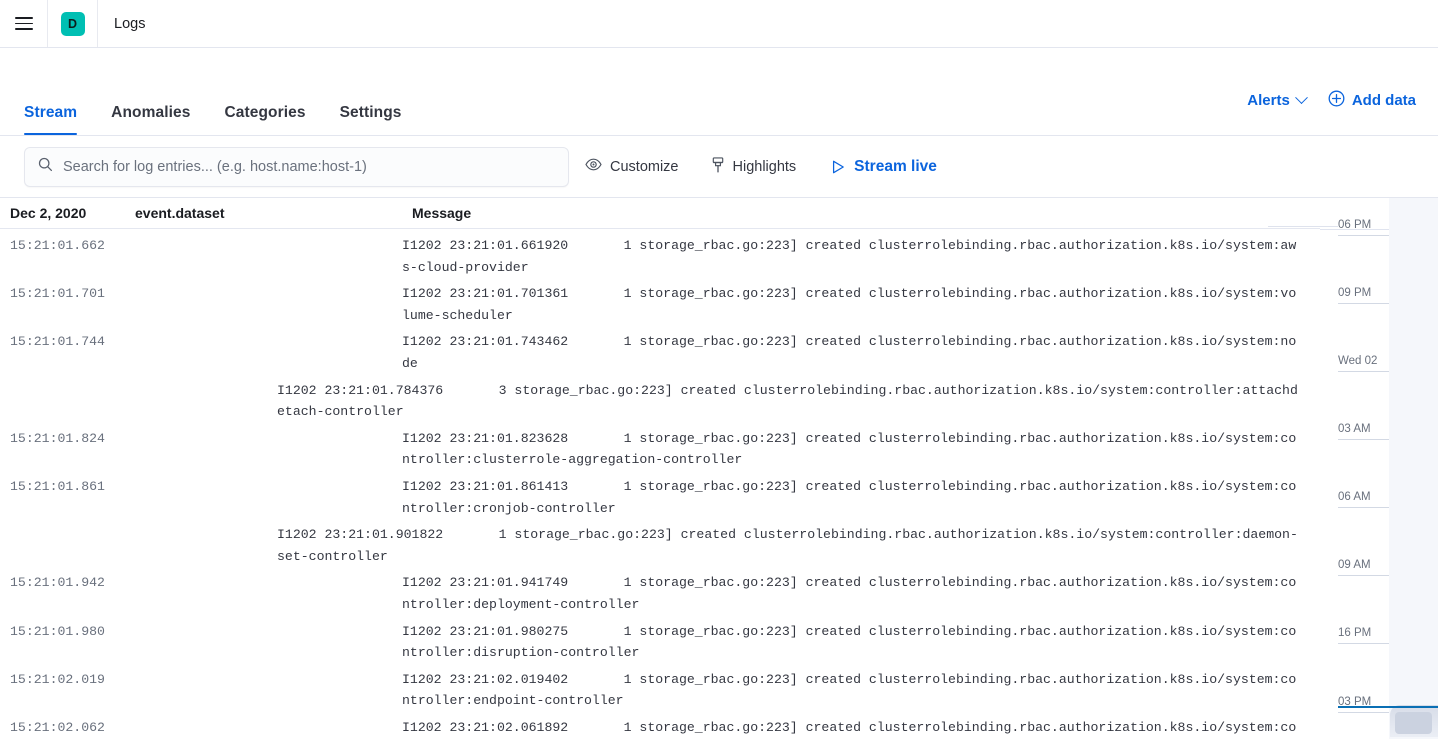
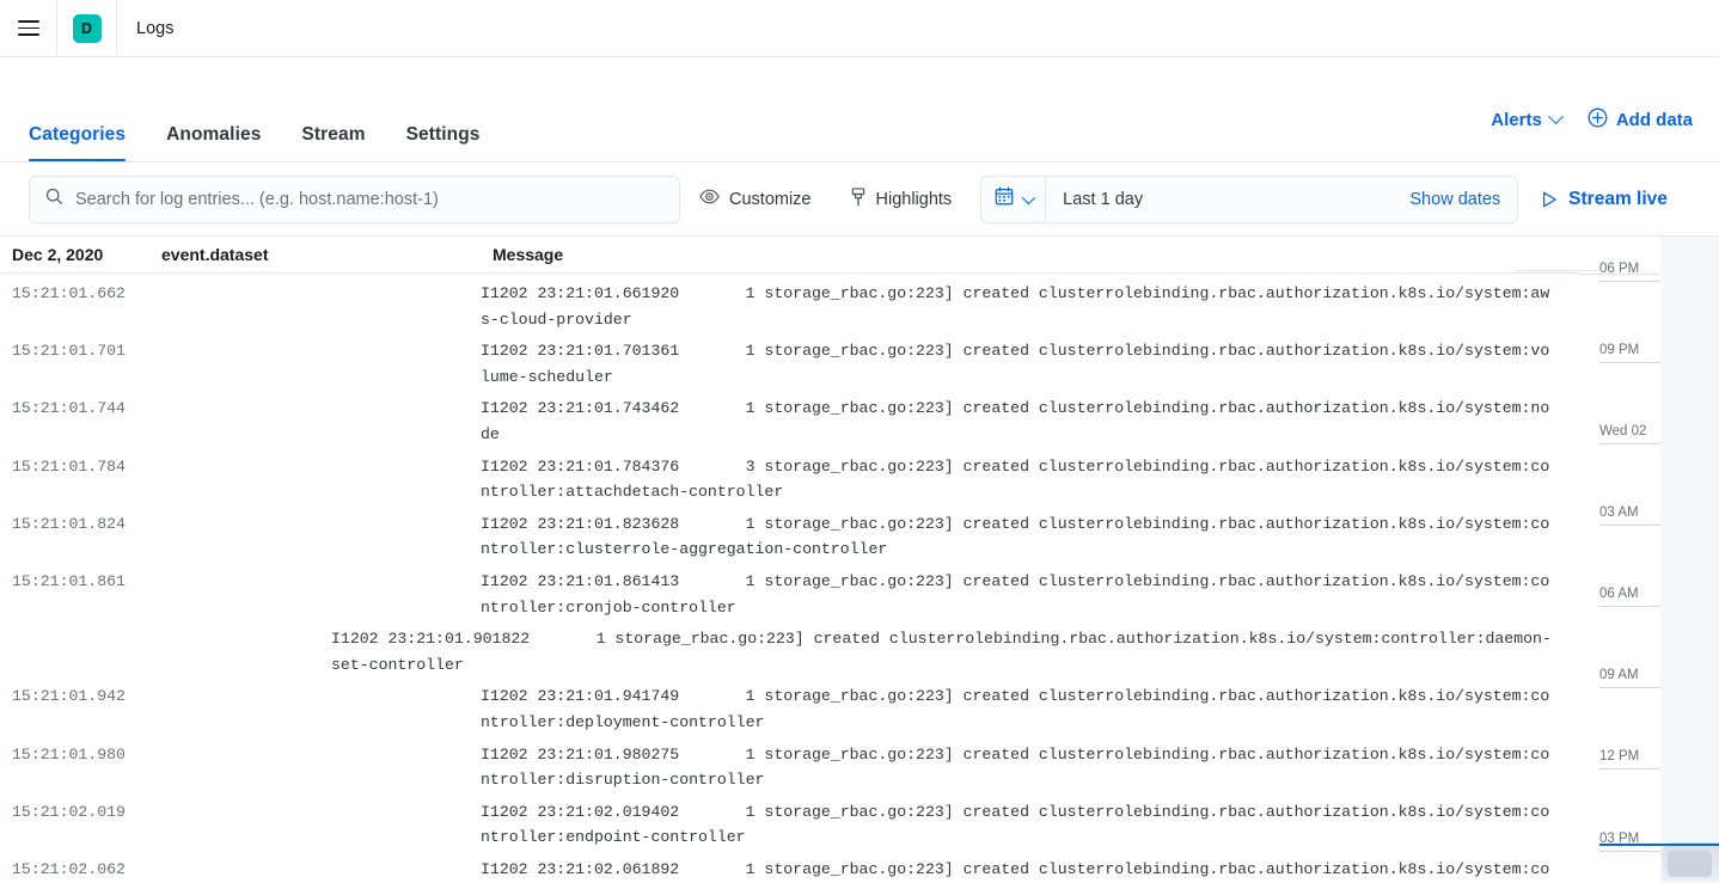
  D
  Logs
- Stream
+ Categories
  Anomalies
- Categories
+ Stream
  Settings
  Alerts
  Add data
  Search for log entries... (e.g. host.name:host-1)
  Customize
  Highlights
+ Last 1 day
+ Show dates
  Stream live
  Dec 2, 2020
  event.dataset
  Message
  15:21:01.662
  I1202 23:21:01.661920 1 storage_rbac.go:223] created clusterrolebinding.rbac.authorization.k8s.io/system:aws-cloud-provider
  15:21:01.701
  I1202 23:21:01.701361 1 storage_rbac.go:223] created clusterrolebinding.rbac.authorization.k8s.io/system:volume-scheduler
  15:21:01.744
  I1202 23:21:01.743462 1 storage_rbac.go:223] created clusterrolebinding.rbac.authorization.k8s.io/system:node
+ 15:21:01.784
  I1202 23:21:01.784376 3 storage_rbac.go:223] created clusterrolebinding.rbac.authorization.k8s.io/system:controller:attachdetach-controller
  15:21:01.824
  I1202 23:21:01.823628 1 storage_rbac.go:223] created clusterrolebinding.rbac.authorization.k8s.io/system:controller:clusterrole-aggregation-controller
  15:21:01.861
  I1202 23:21:01.861413 1 storage_rbac.go:223] created clusterrolebinding.rbac.authorization.k8s.io/system:controller:cronjob-controller
  I1202 23:21:01.901822 1 storage_rbac.go:223] created clusterrolebinding.rbac.authorization.k8s.io/system:controller:daemon-set-controller
  15:21:01.942
  I1202 23:21:01.941749 1 storage_rbac.go:223] created clusterrolebinding.rbac.authorization.k8s.io/system:controller:deployment-controller
  15:21:01.980
  I1202 23:21:01.980275 1 storage_rbac.go:223] created clusterrolebinding.rbac.authorization.k8s.io/system:controller:disruption-controller
  15:21:02.019
  I1202 23:21:02.019402 1 storage_rbac.go:223] created clusterrolebinding.rbac.authorization.k8s.io/system:controller:endpoint-controller
  15:21:02.062
  I1202 23:21:02.061892 1 storage_rbac.go:223] created clusterrolebinding.rbac.authorization.k8s.io/system:co
  06 PM
  09 PM
  Wed 02
  03 AM
  06 AM
  09 AM
- 16 PM
+ 12 PM
  03 PM
